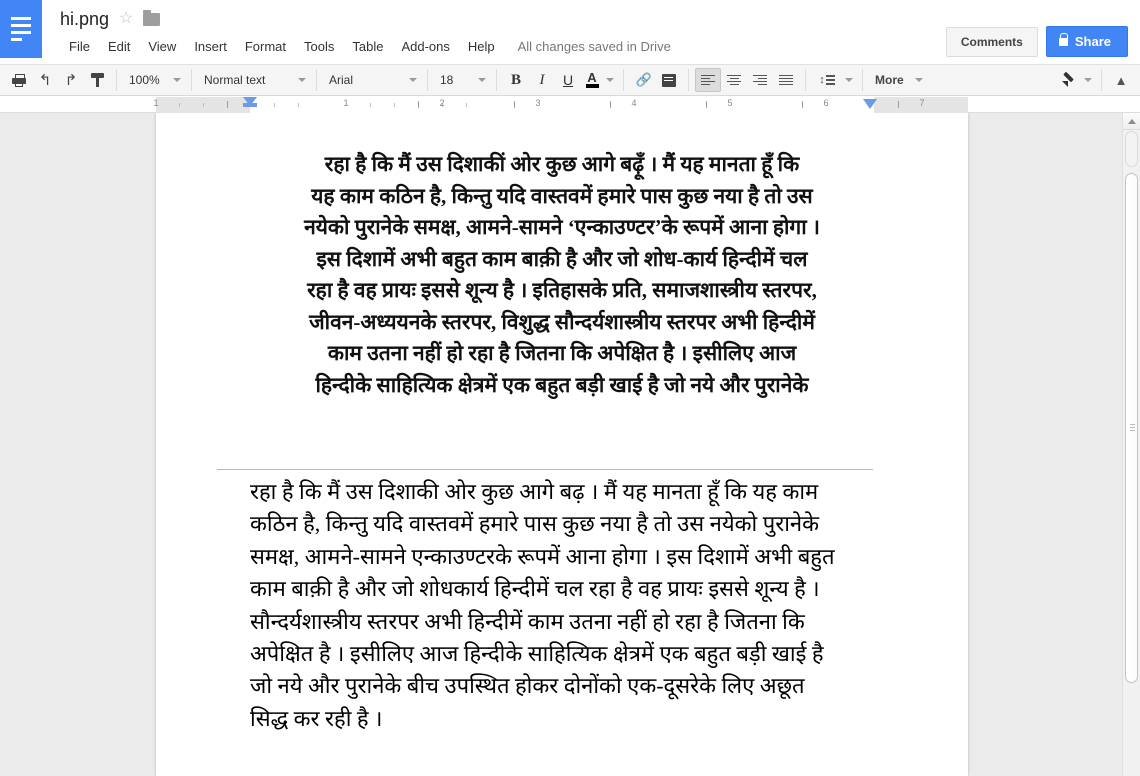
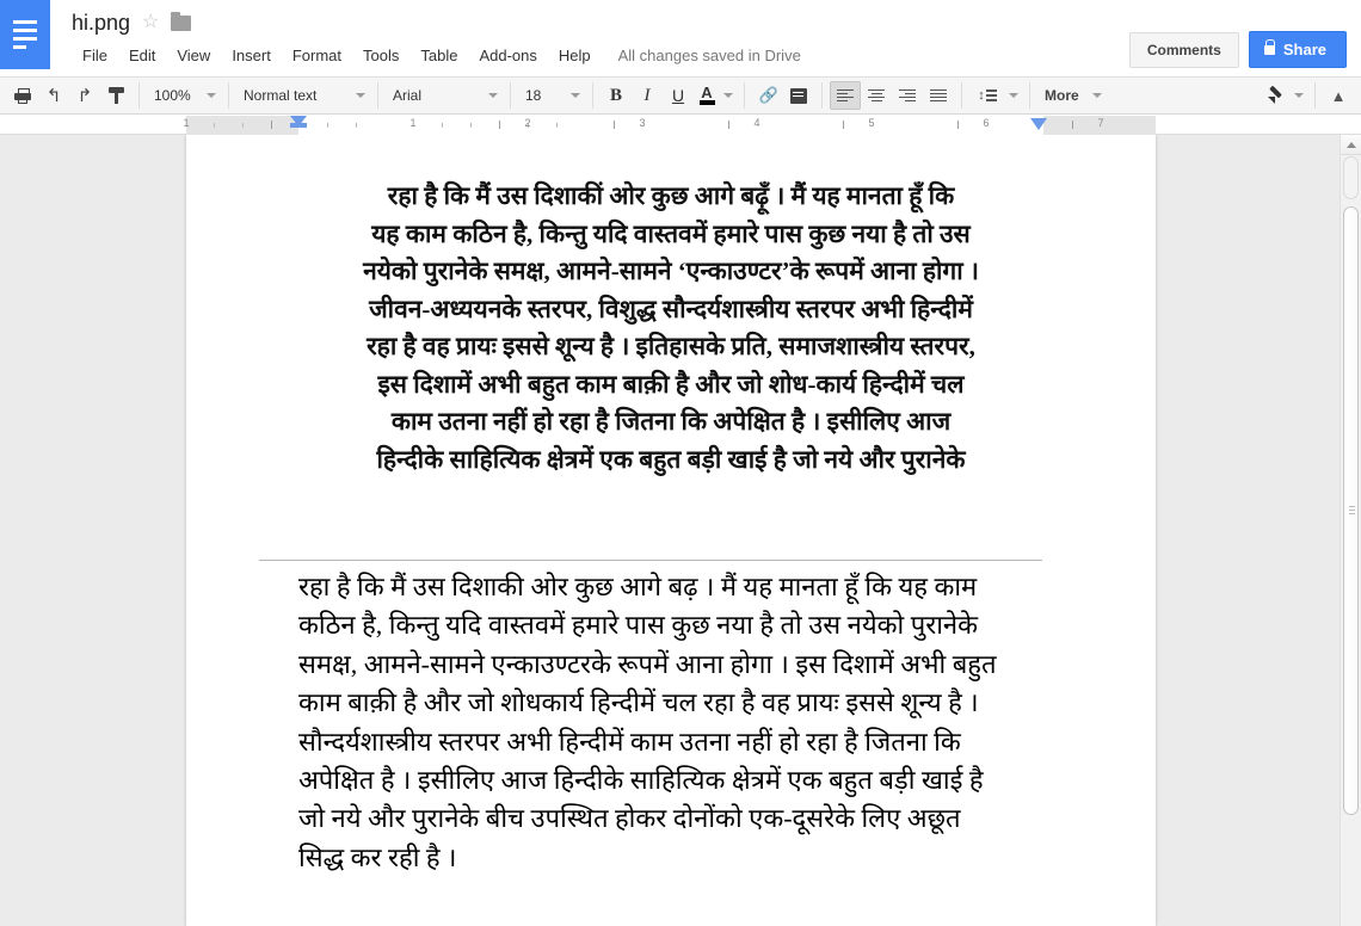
  hi.png
  ☆
  File
  Edit
  View
  Insert
  Format
  Tools
  Table
  Add-ons
  Help
  All changes saved in Drive
  Comments
  Share
  ↰
  ↱
  100%
  Normal text
  Arial
  18
  B
  I
  U
  A
  🔗
  ↕
  More
  ▲
  1
  1
  2
  3
  4
  5
  6
  7
  रहा है कि मैं उस दिशाकीं ओर कुछ आगे बढ़ूँ । मैं यह मानता हूँ कि
  यह काम कठिन है, किन्तु यदि वास्तवमें हमारे पास कुछ नया है तो उस
  नयेको पुरानेके समक्ष, आमने-सामने ‘एन्काउण्टर’के रूपमें आना होगा ।
- इस दिशामें अभी बहुत काम बाक़ी है और जो शोध-कार्य हिन्दीमें चल
+ जीवन-अध्ययनके स्तरपर, विशुद्ध सौन्दर्यशास्त्रीय स्तरपर अभी हिन्दीमें
  रहा है वह प्रायः इससे शून्य है । इतिहासके प्रति, समाजशास्त्रीय स्तरपर,
- जीवन-अध्ययनके स्तरपर, विशुद्ध सौन्दर्यशास्त्रीय स्तरपर अभी हिन्दीमें
+ इस दिशामें अभी बहुत काम बाक़ी है और जो शोध-कार्य हिन्दीमें चल
  काम उतना नहीं हो रहा है जितना कि अपेक्षित है । इसीलिए आज
  हिन्दीके साहित्यिक क्षेत्रमें एक बहुत बड़ी खाई है जो नये और पुरानेके
  रहा है कि मैं उस दिशाकी ओर कुछ आगे बढ़ । मैं यह मानता हूँ कि यह काम
  कठिन है, किन्तु यदि वास्तवमें हमारे पास कुछ नया है तो उस नयेको पुरानेके
  समक्ष, आमने-सामने एन्काउण्टरके रूपमें आना होगा । इस दिशामें अभी बहुत
  काम बाक़ी है और जो शोधकार्य हिन्दीमें चल रहा है वह प्रायः इससे शून्य है ।
  सौन्दर्यशास्त्रीय स्तरपर अभी हिन्दीमें काम उतना नहीं हो रहा है जितना कि
  अपेक्षित है । इसीलिए आज हिन्दीके साहित्यिक क्षेत्रमें एक बहुत बड़ी खाई है
  जो नये और पुरानेके बीच उपस्थित होकर दोनोंको एक-दूसरेके लिए अछूत
  सिद्ध कर रही है ।
